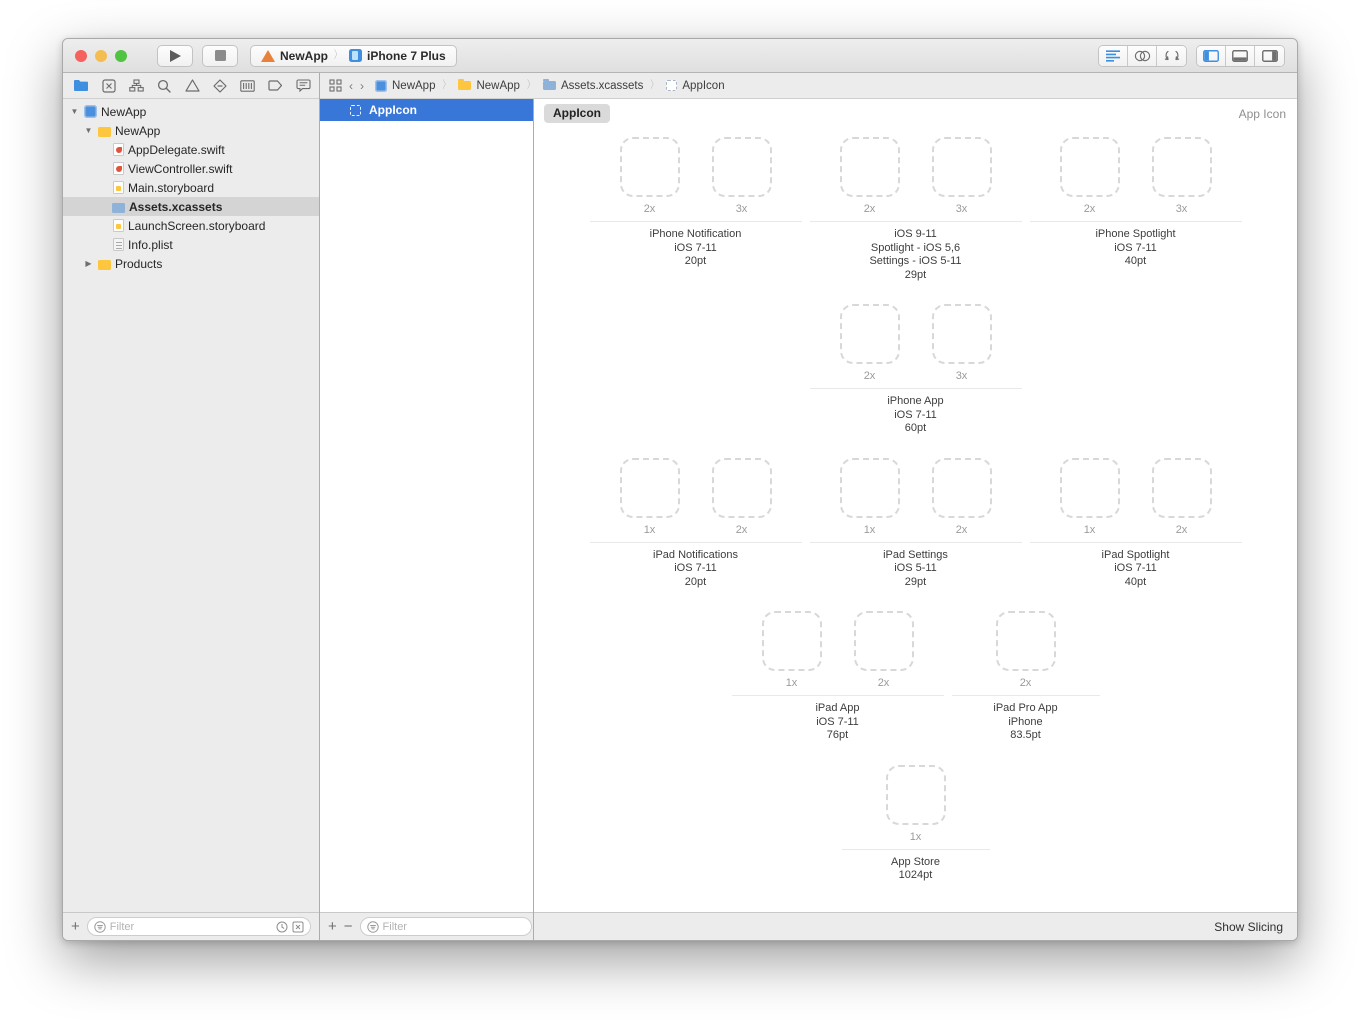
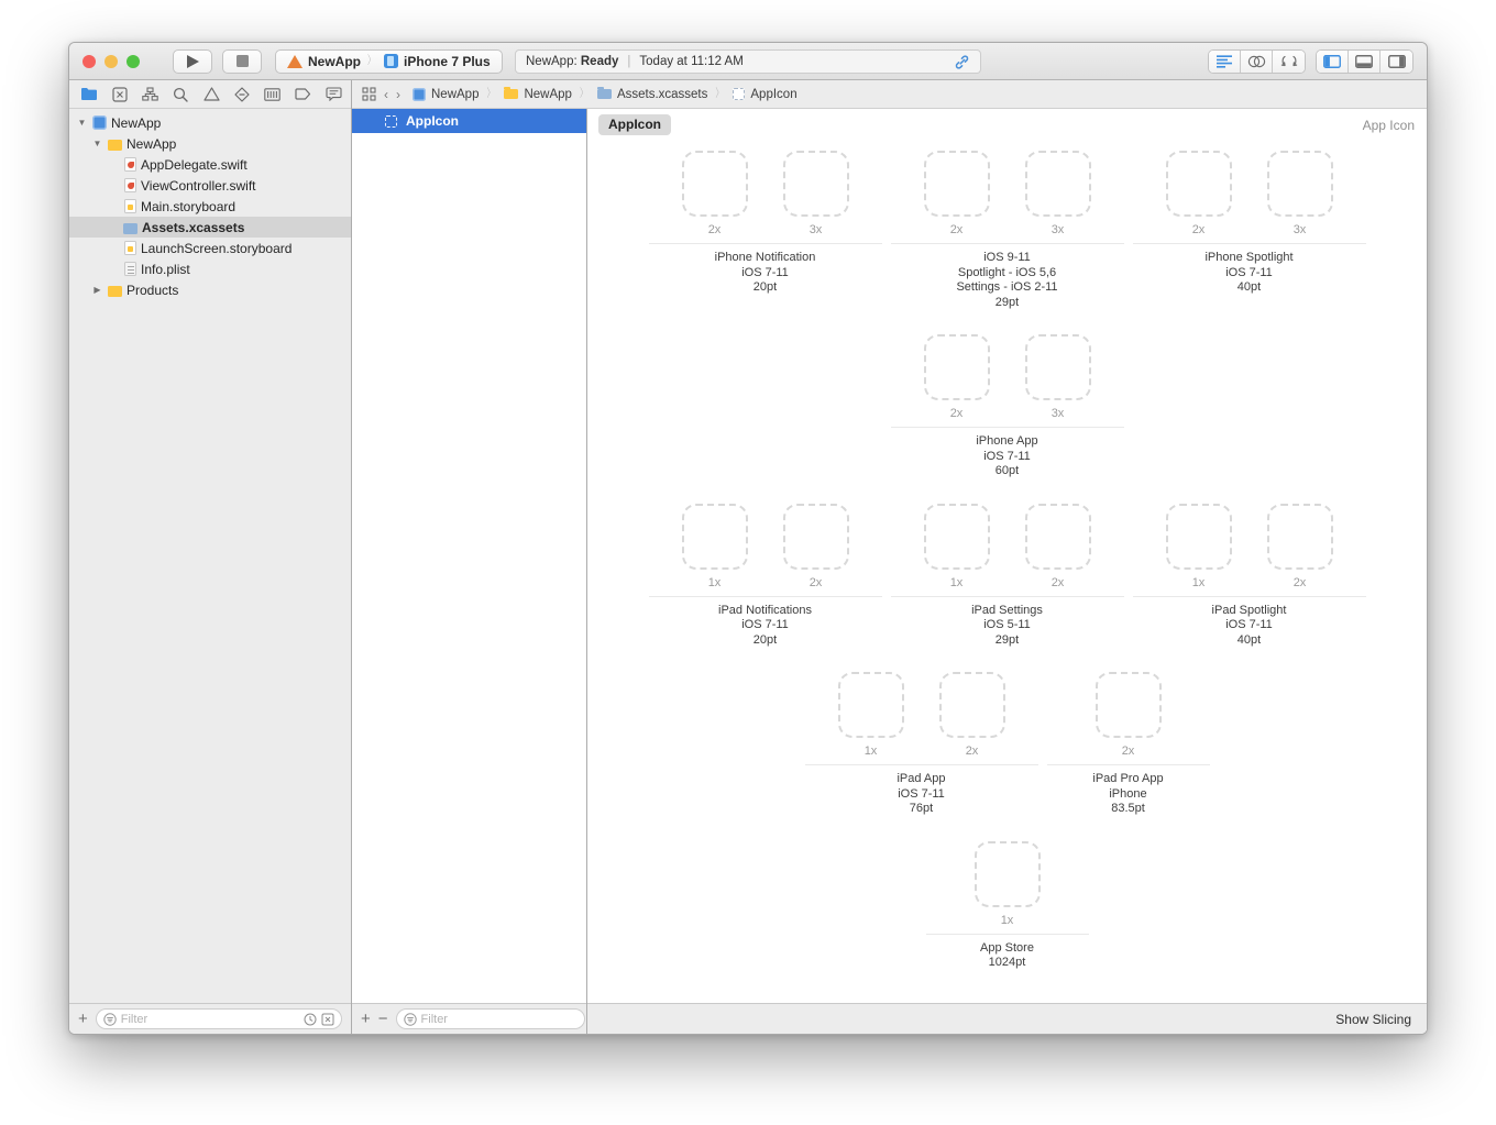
  NewApp
  〉
  iPhone 7 Plus
+ NewApp: Ready
+ |
+ Today at 11:12 AM
  ▼
  NewApp
  ▼
  NewApp
  AppDelegate.swift
  ViewController.swift
  Main.storyboard
  Assets.xcassets
  LaunchScreen.storyboard
  Info.plist
  ▶
  Products
  +
  Filter
  ‹
  ›
  NewApp
  〉
  NewApp
  〉
  Assets.xcassets
  〉
  AppIcon
  AppIcon
  +
  −
  Filter
  AppIcon
  App Icon
  2x
  3x
  iPhone Notification
  iOS 7-11
  20pt
  2x
  3x
  iOS 9-11
  Spotlight - iOS 5,6
- Settings - iOS 5-11
+ Settings - iOS 2-11
  29pt
  2x
  3x
  iPhone Spotlight
  iOS 7-11
  40pt
  2x
  3x
  iPhone App
  iOS 7-11
  60pt
  1x
  2x
  iPad Notifications
  iOS 7-11
  20pt
  1x
  2x
  iPad Settings
  iOS 5-11
  29pt
  1x
  2x
  iPad Spotlight
  iOS 7-11
  40pt
  1x
  2x
  iPad App
  iOS 7-11
  76pt
  2x
  iPad Pro App
  iPhone
  83.5pt
  1x
  App Store
  1024pt
  Show Slicing
